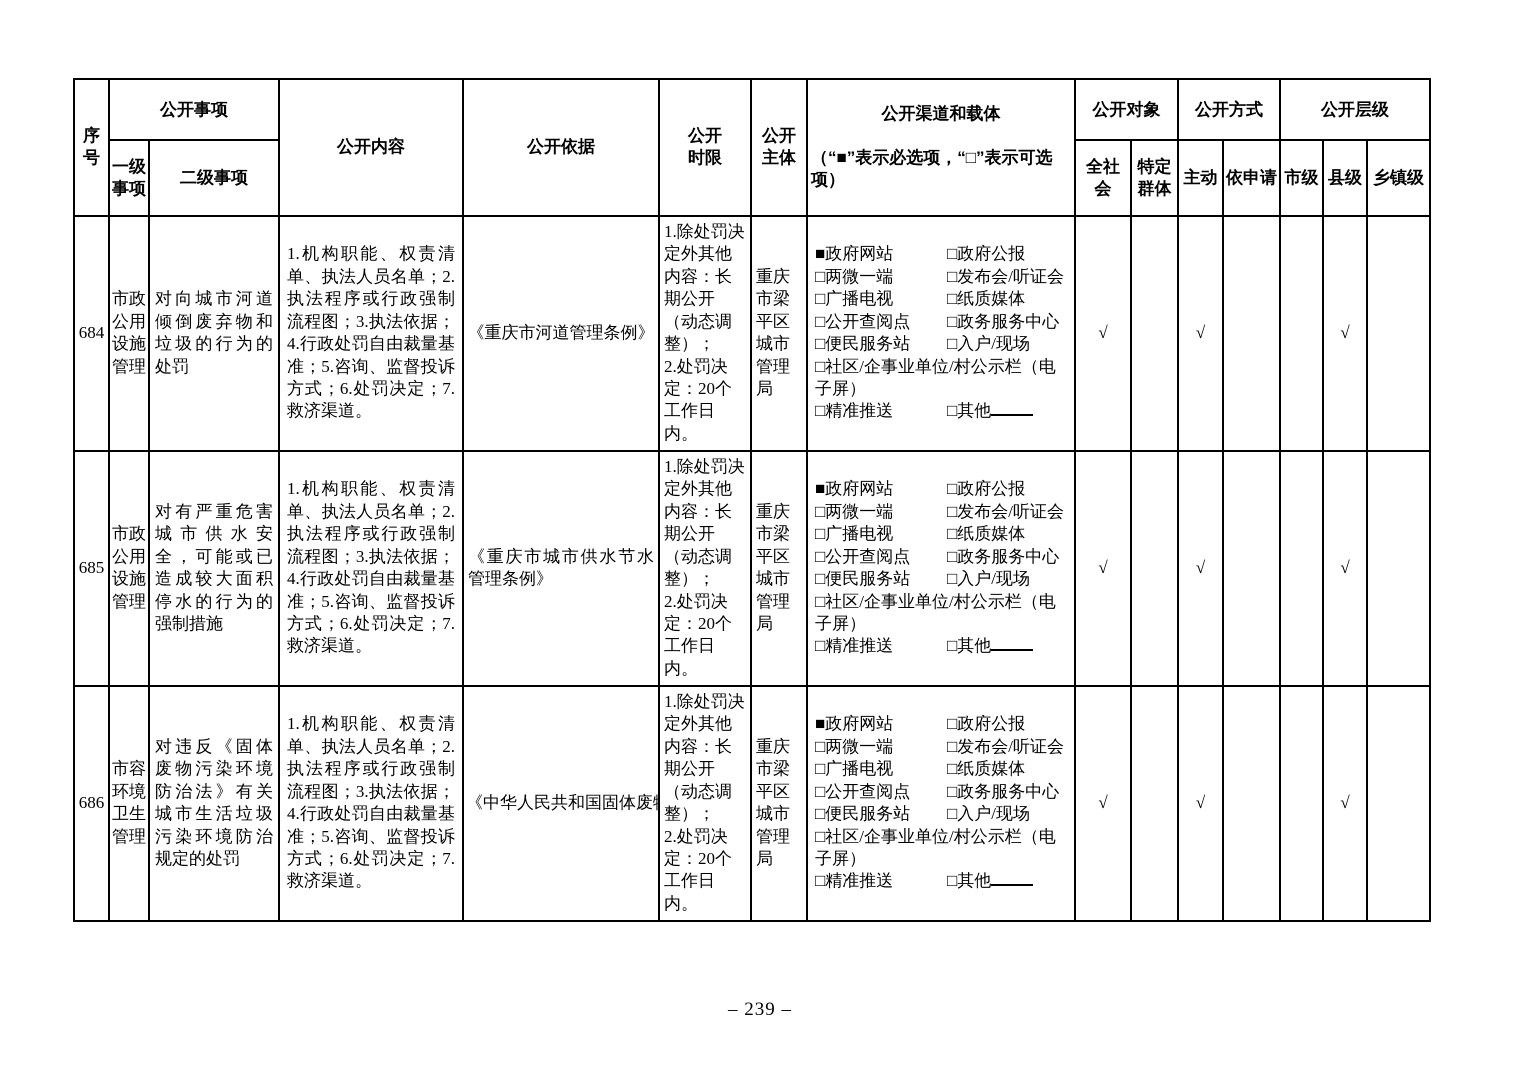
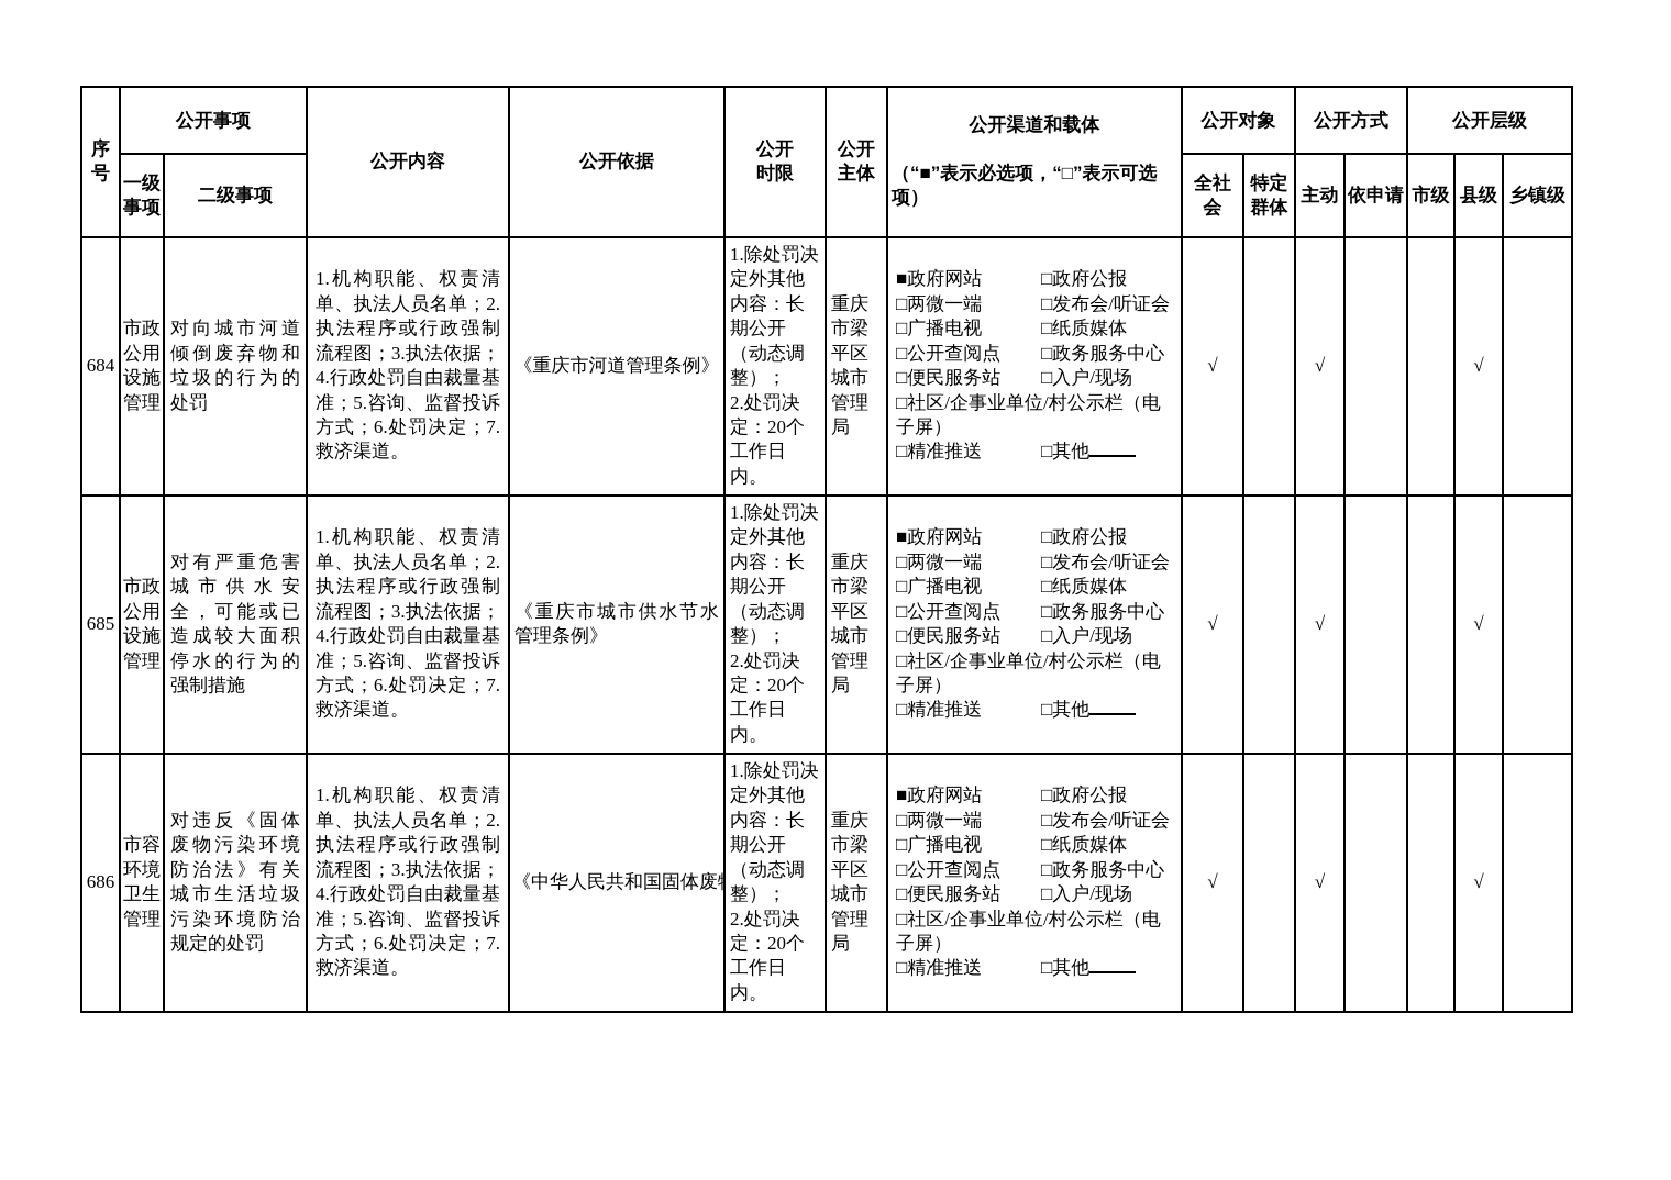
  序号	公开事项	公开内容	公开依据	公开 时限	公开 主体	公开渠道和载体 （“■”表示必选项，“□”表示可选项）	公开对象	公开方式	公开层级
  一级事项	二级事项	全社 会	特定 群体	主动	依申请	市级	县级	乡镇级
  684	市政公用设施管理	对向城市河道倾倒废弃物和垃圾的行为的处罚	1.机构职能、权责清单、执法人员名单；2.执法程序或行政强制流程图；3.执法依据；4.行政处罚自由裁量基准；5.咨询、监督投诉方式；6.处罚决定；7.救济渠道。	《重庆市河道管理条例》	1.除处罚决定外其他内容：长期公开（动态调整）； 2.处罚决定：20个工作日内。	重庆市梁平区城市管理局	■政府网站 □政府公报 □两微一端 □发布会/听证会 □广播电视 □纸质媒体 □公开查阅点 □政务服务中心 □便民服务站 □入户/现场 □社区/企事业单位/村公示栏（电子屏） □精准推送 □其他	√		√			√
  685	市政公用设施管理	对有严重危害城市供水安全，可能或已造成较大面积停水的行为的强制措施	1.机构职能、权责清单、执法人员名单；2.执法程序或行政强制流程图；3.执法依据；4.行政处罚自由裁量基准；5.咨询、监督投诉方式；6.处罚决定；7.救济渠道。	《重庆市城市供水节水管理条例》	1.除处罚决定外其他内容：长期公开（动态调整）； 2.处罚决定：20个工作日内。	重庆市梁平区城市管理局	■政府网站 □政府公报 □两微一端 □发布会/听证会 □广播电视 □纸质媒体 □公开查阅点 □政务服务中心 □便民服务站 □入户/现场 □社区/企事业单位/村公示栏（电子屏） □精准推送 □其他	√		√			√
  686	市容环境卫生管理	对违反《固体废物污染环境防治法》有关城市生活垃圾污染环境防治规定的处罚	1.机构职能、权责清单、执法人员名单；2.执法程序或行政强制流程图；3.执法依据；4.行政处罚自由裁量基准；5.咨询、监督投诉方式；6.处罚决定；7.救济渠道。	《中华人民共和国固体废	1.除处罚决定外其他内容：长期公开（动态调整）； 2.处罚决定：20个工作日内。	重庆市梁平区城市管理局	■政府网站 □政府公报 □两微一端 □发布会/听证会 □广播电视 □纸质媒体 □公开查阅点 □政务服务中心 □便民服务站 □入户/现场 □社区/企事业单位/村公示栏（电子屏） □精准推送 □其他	√		√			√
- – 239 –
